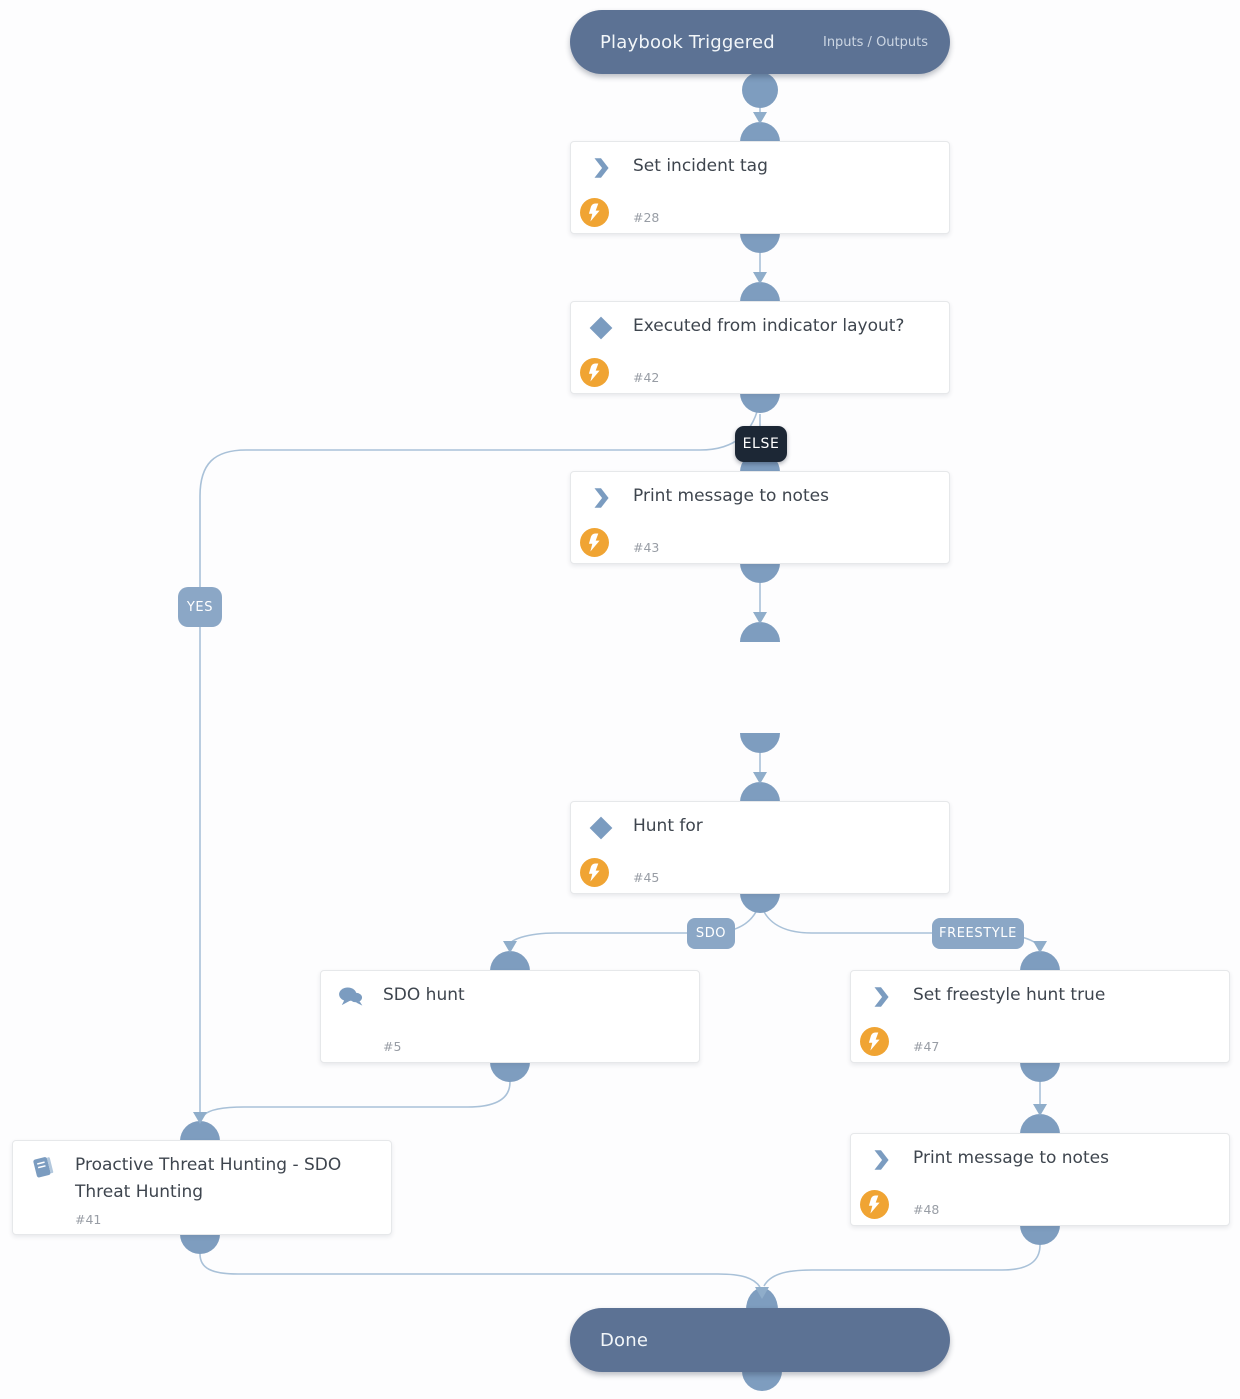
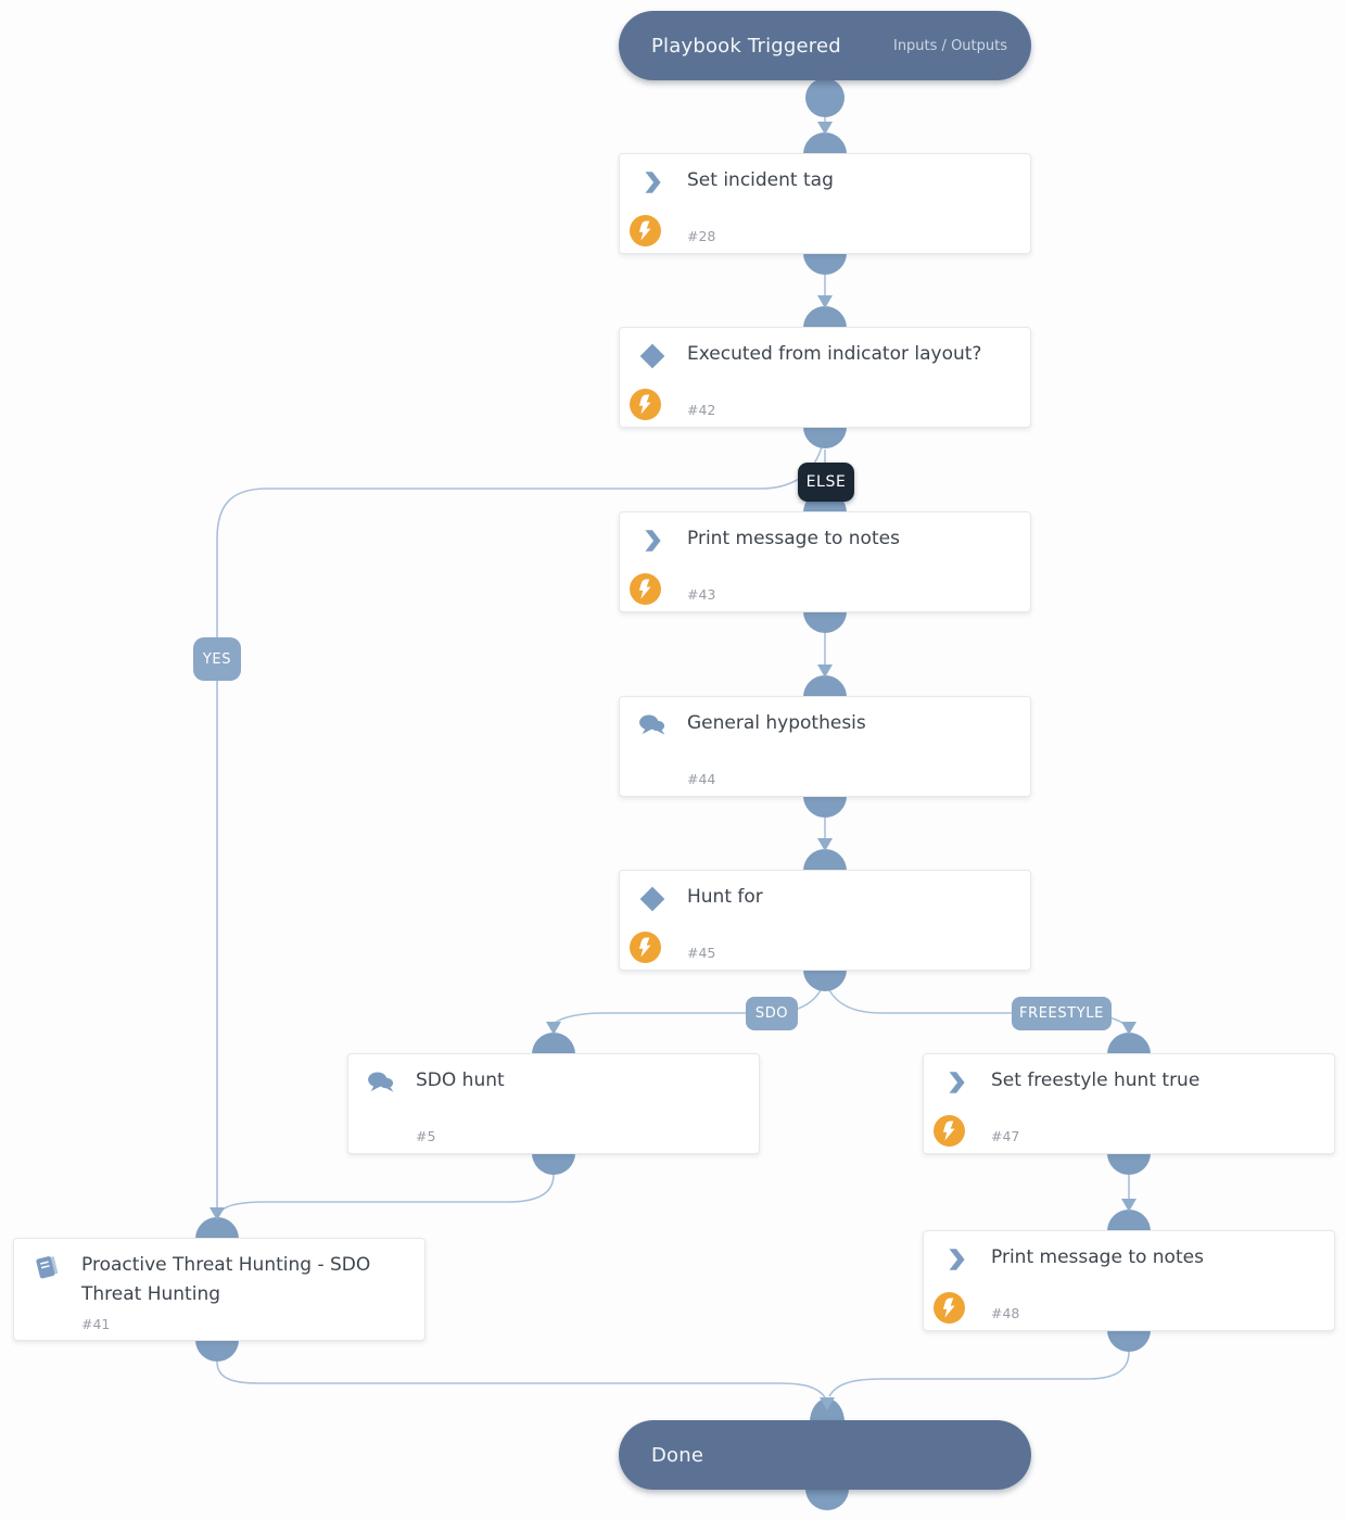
  Playbook Triggered
  Inputs / Outputs
  Set incident tag
  #28
  Executed from indicator layout?
  #42
  ELSE
  Print message to notes
  #43
  YES
+ General hypothesis
+ #44
  Hunt for
  #45
  SDO
  FREESTYLE
  SDO hunt
  #5
  Set freestyle hunt true
  #47
  Proactive Threat Hunting - SDO Threat Hunting
  #41
  Print message to notes
  #48
  Done
